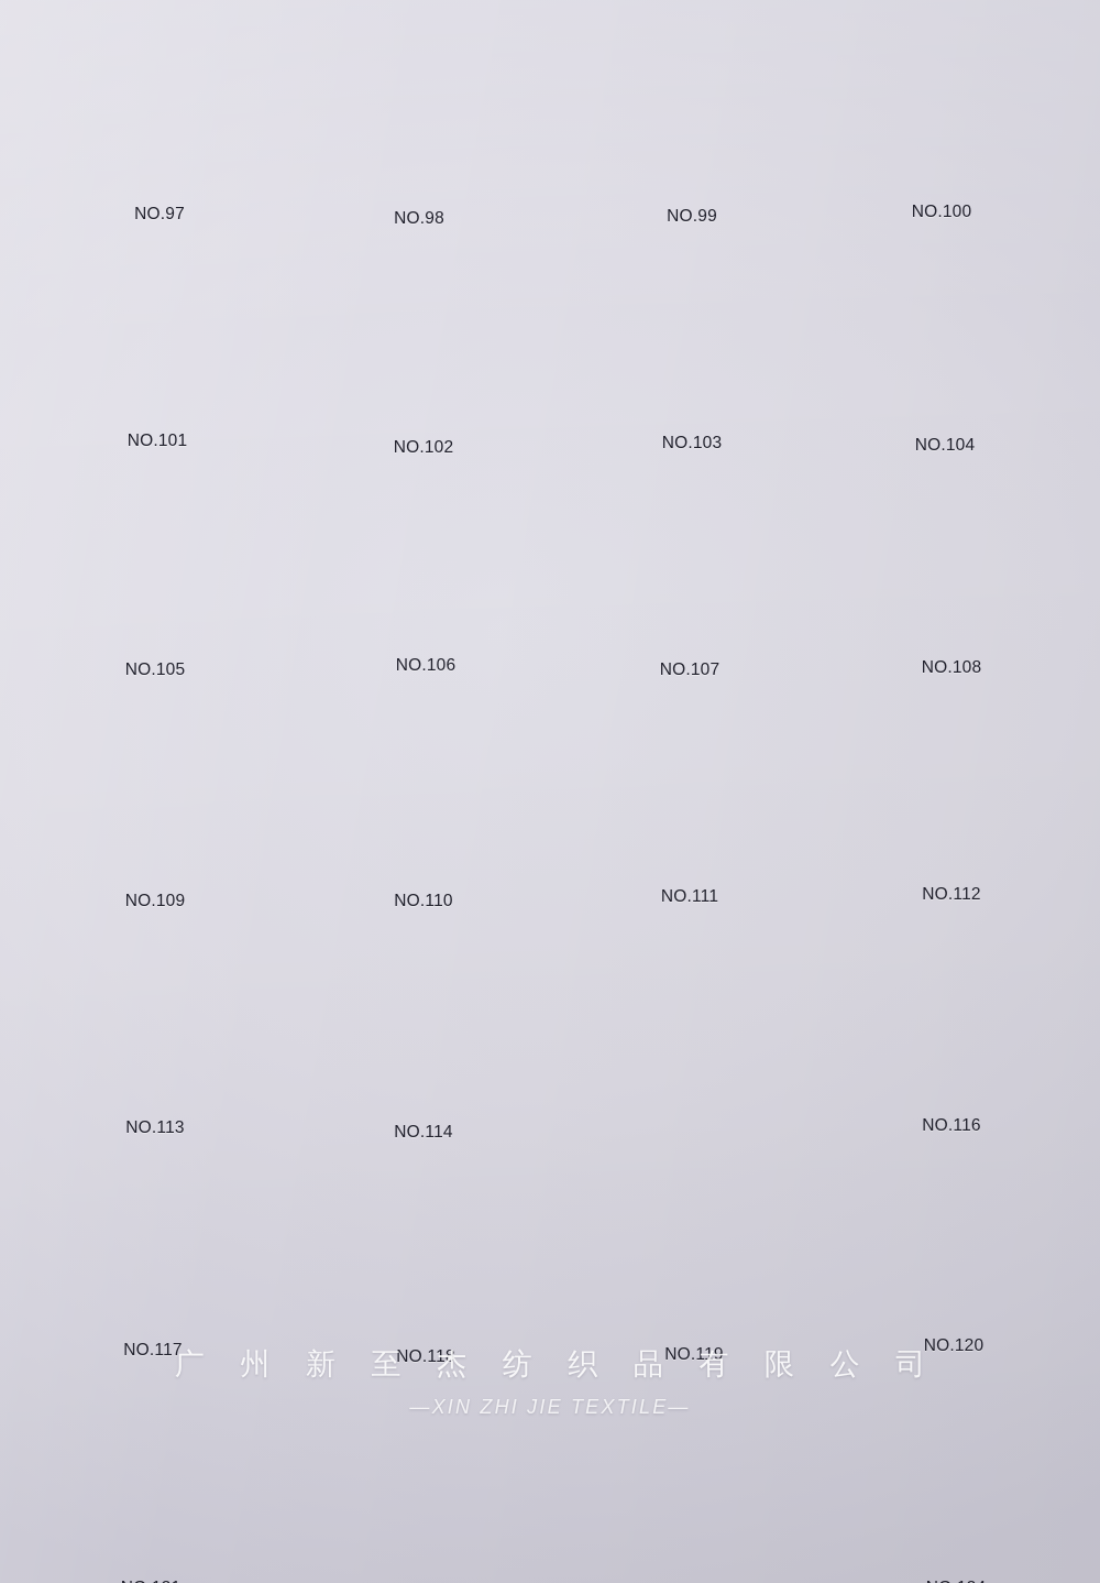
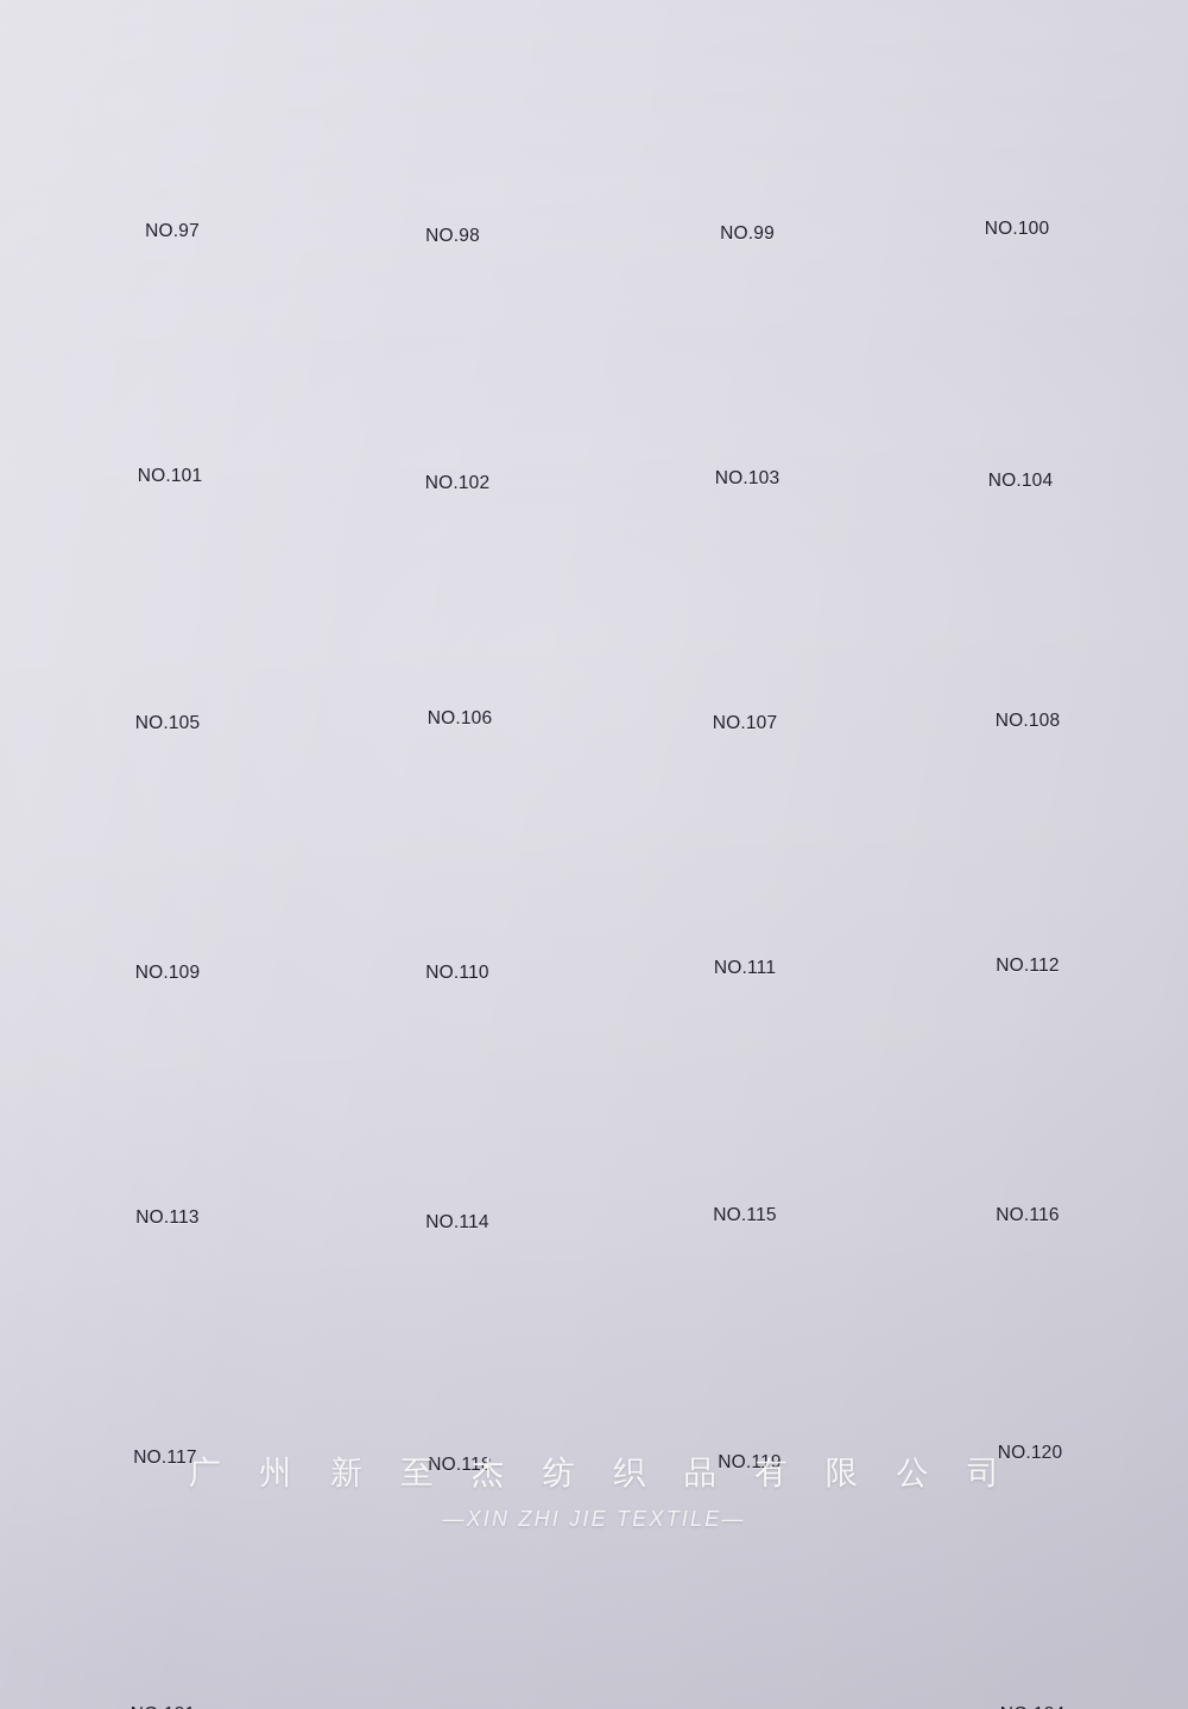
  NO.97
  NO.98
  NO.99
  NO.100
  NO.101
  NO.102
  NO.103
  NO.104
  NO.105
  NO.106
  NO.107
  NO.108
  NO.109
  NO.110
  NO.111
  NO.112
  NO.113
  NO.114
+ NO.115
  NO.116
  NO.117
  NO.118
  NO.119
  NO.120
  广 州 新 至 杰 纺 织 品 有 限 公 司
  —XIN ZHI JIE TEXTILE—
